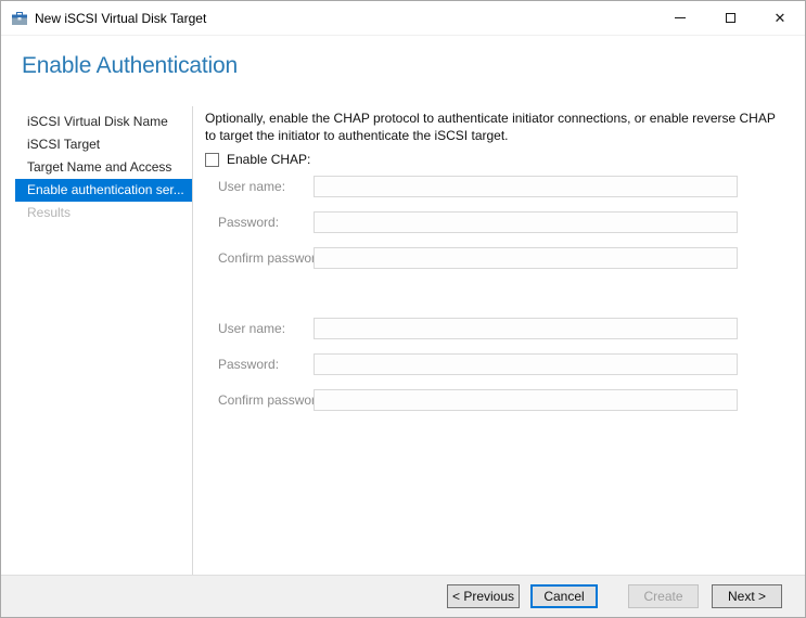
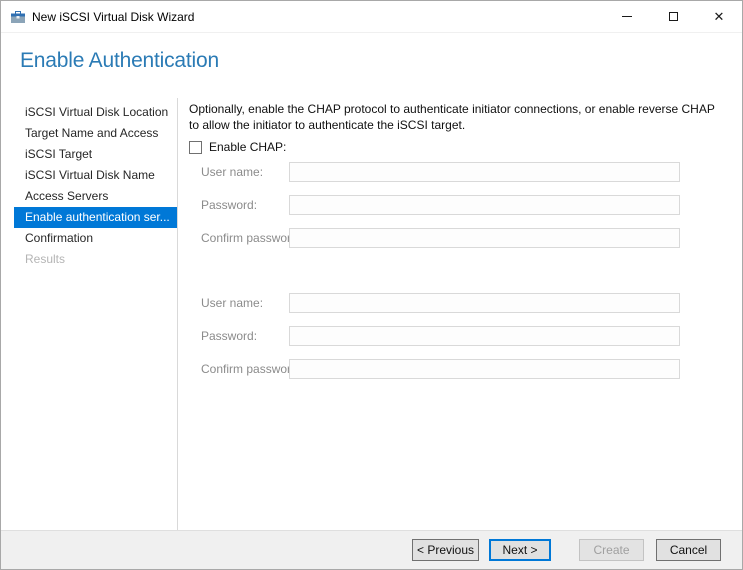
- New iSCSI Virtual Disk Target
+ New iSCSI Virtual Disk Wizard
  ✕
  Enable Authentication
+ iSCSI Virtual Disk Location
- iSCSI Virtual Disk Name
+ Target Name and Access
  iSCSI Target
- Target Name and Access
+ iSCSI Virtual Disk Name
+ Access Servers
  Enable authentication ser...
+ Confirmation
  Results
- Optionally, enable the CHAP protocol to authenticate initiator connections, or enable reverse CHAP to target the initiator to authenticate the iSCSI target.
+ Optionally, enable the CHAP protocol to authenticate initiator connections, or enable reverse CHAP to allow the initiator to authenticate the iSCSI target.
  Enable CHAP:
  User name:
  Password:
  Confirm passwo
  User name:
  Password:
  Confirm passwo
  < Previous
- Cancel
+ Next >
  Create
- Next >
+ Cancel
